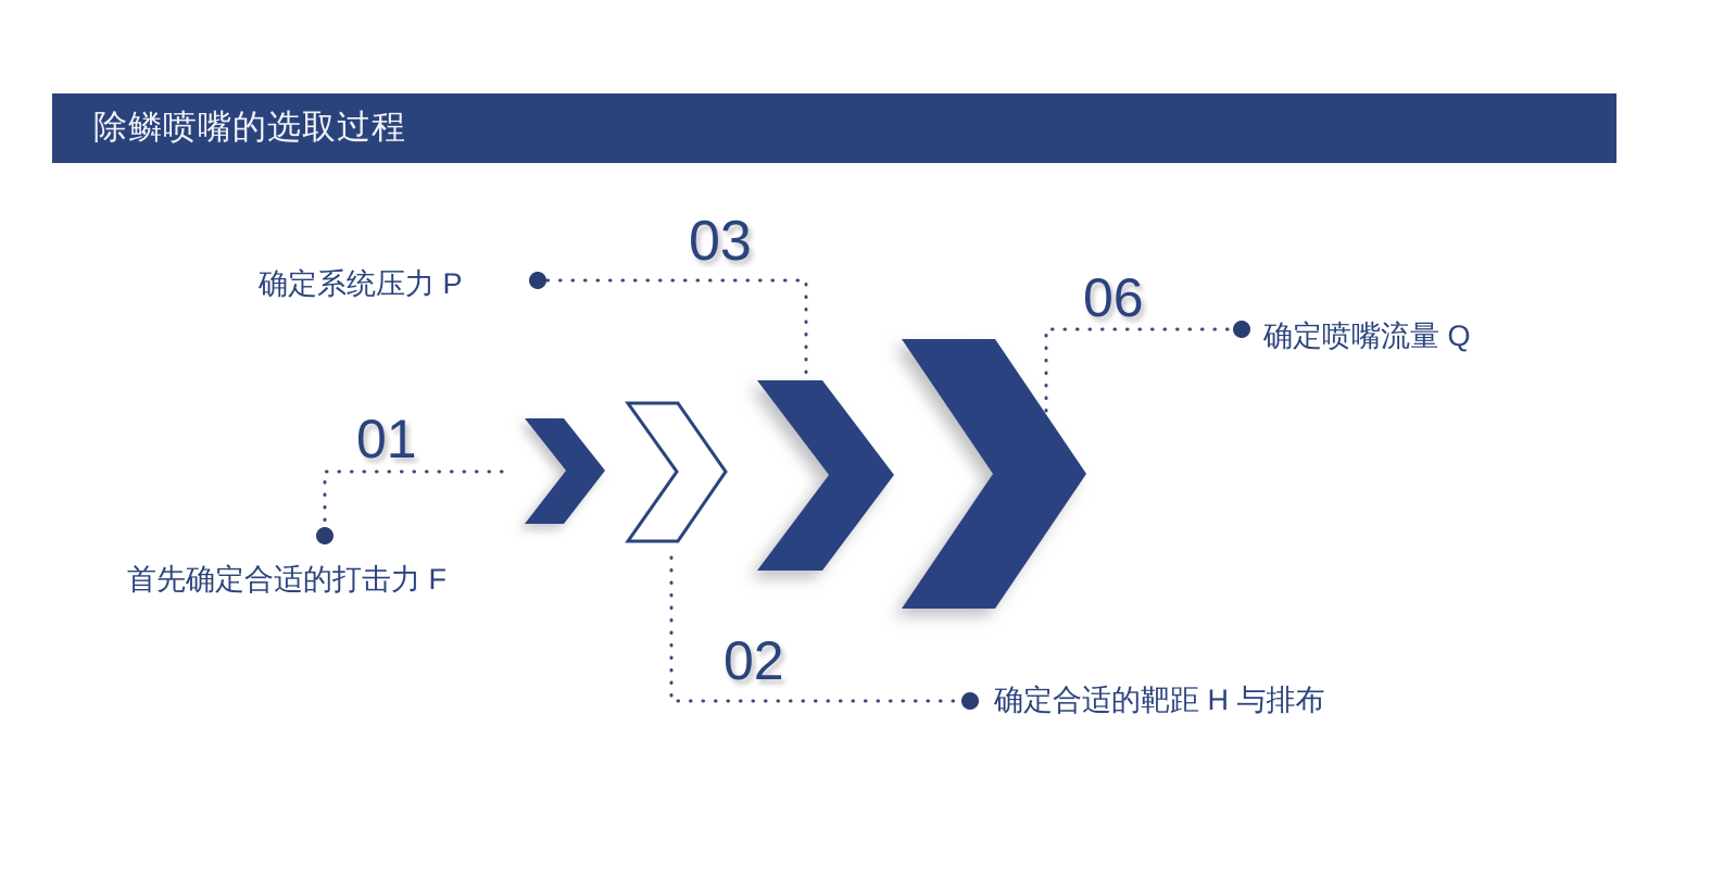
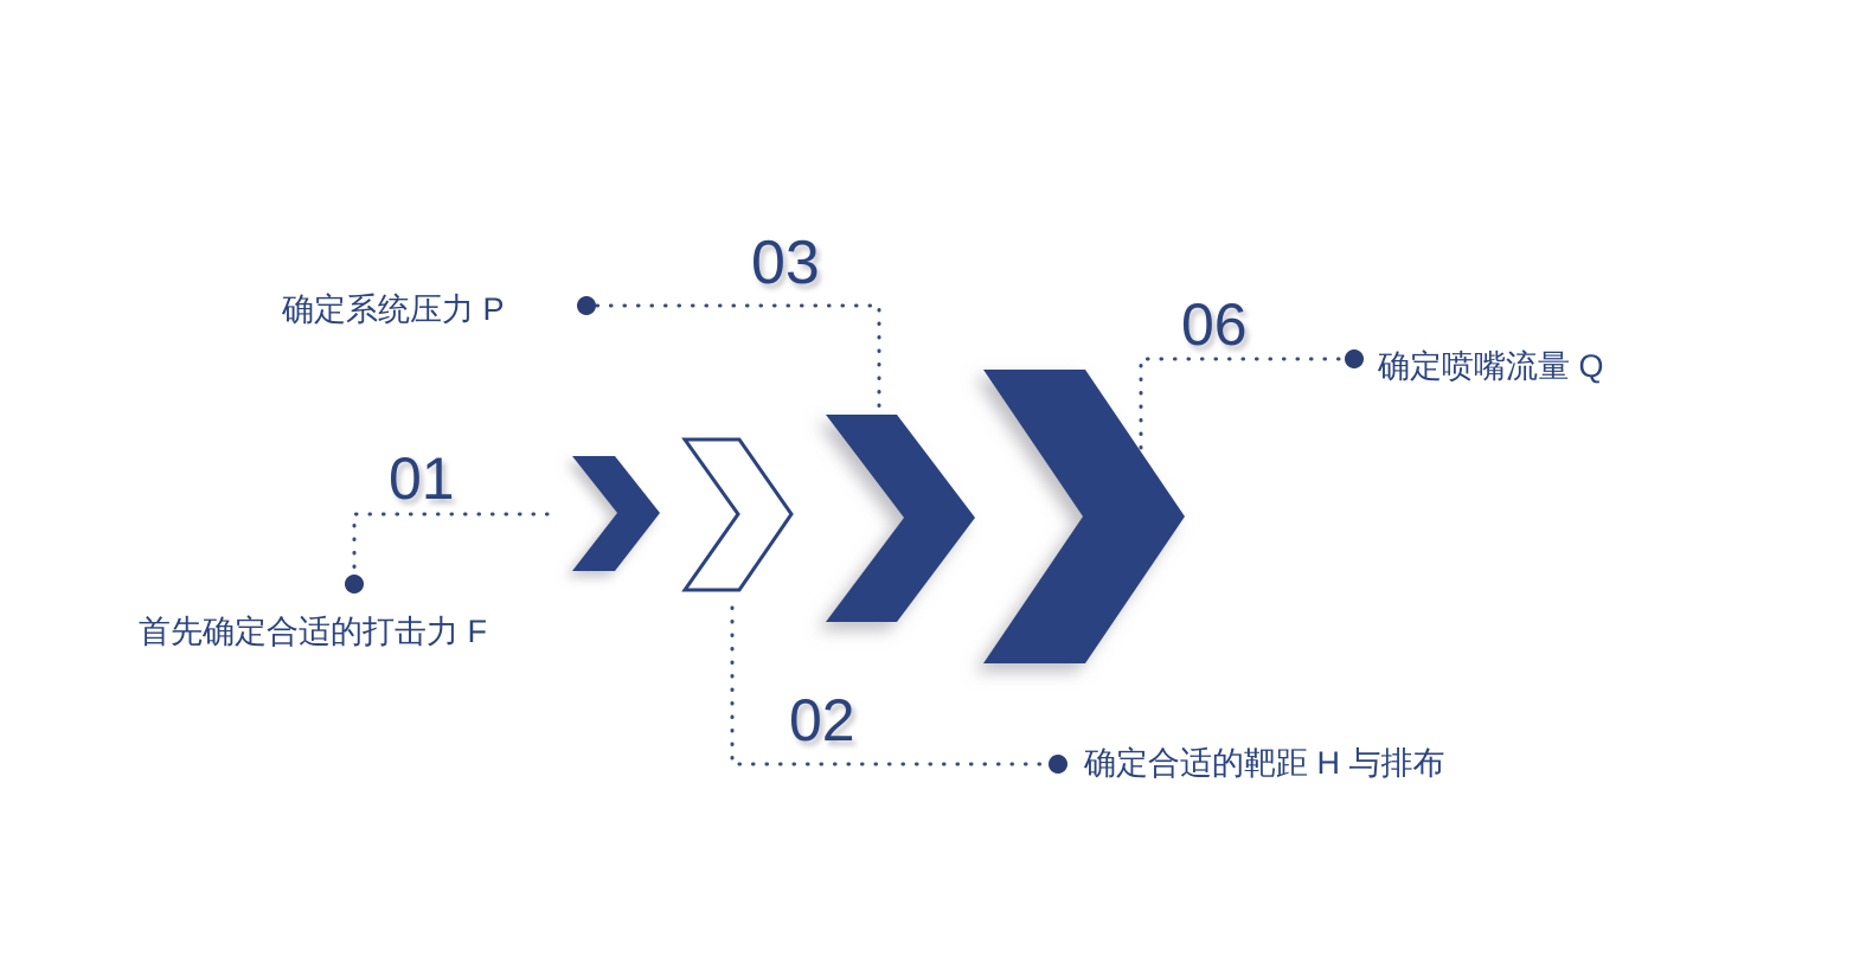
- 除鳞喷嘴的选取过程
  01
  02
  03
  06
  首先确定合适的打击力 F
  确定合适的靶距 H 与排布
  确定系统压力 P
  确定喷嘴流量 Q
